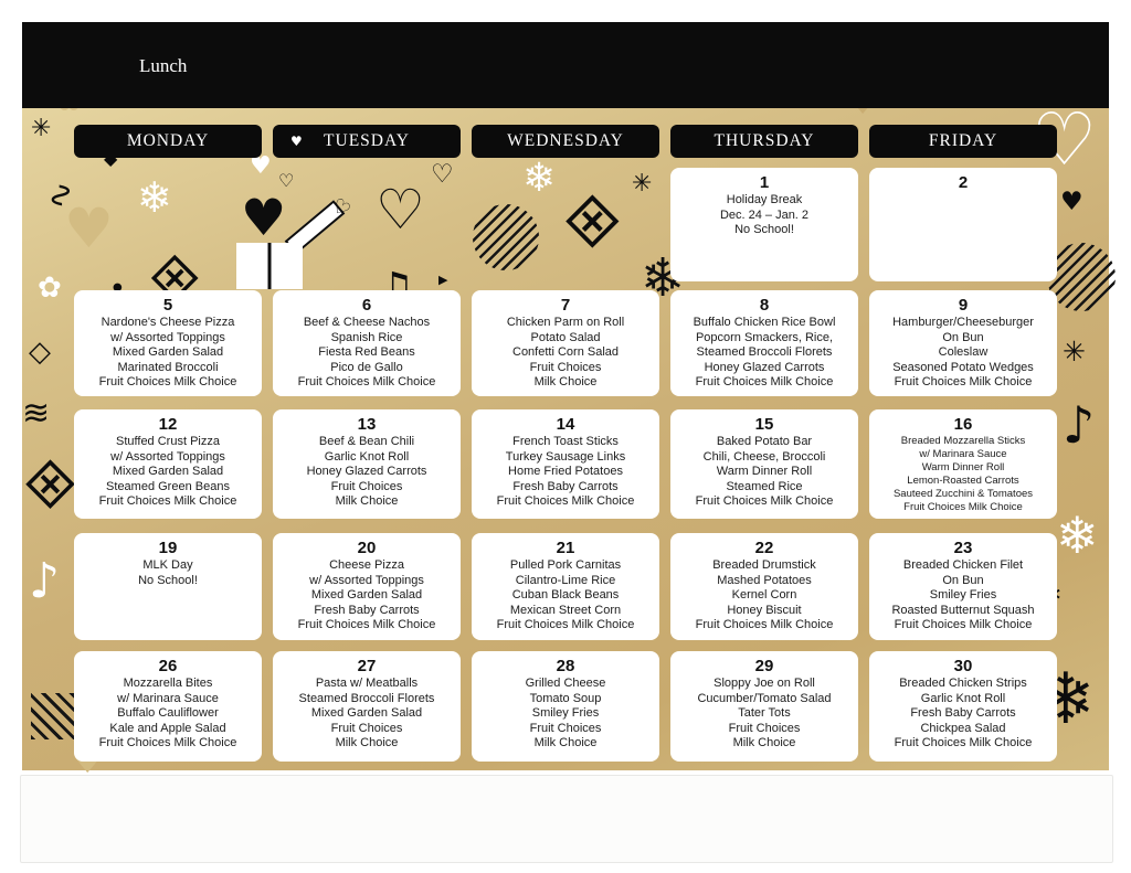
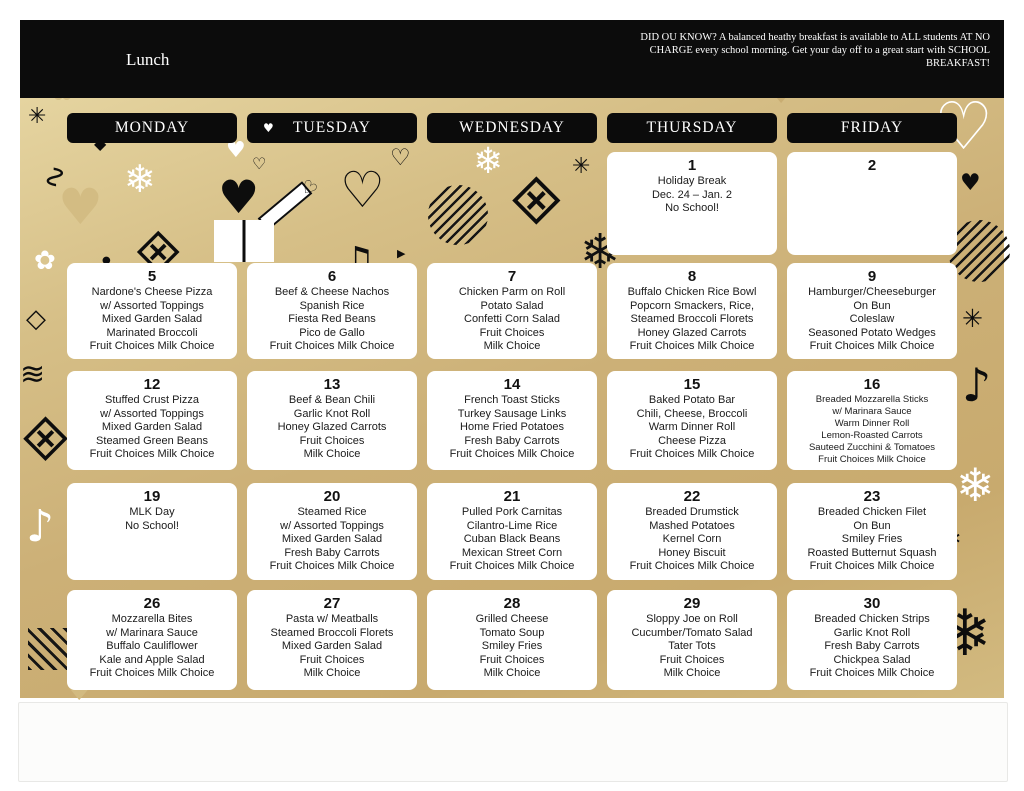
  Lunch
+ DID OU KNOW? A balanced heathy breakfast is available to ALL students AT NO CHARGE every school morning. Get your day off to a great start with SCHOOL BREAKFAST!
  ✳
  ❄
  ♥
  ♡
  ♥
  ♡
  ♡
  ♫
  ▶
  ●
  ❄
  ✳
  ❄
  ♡
  ♥
  ✳
  ♪
  ❄
  ❄
  ✿
  ◇
  ≋
  ♪
  ◆
  MONDAY
  ♥
  TUESDAY
  WEDNESDAY
  THURSDAY
  FRIDAY
  1
  Holiday Break
  Dec. 24 – Jan. 2
  No School!
  2
  5
  Nardone's Cheese Pizza
  w/ Assorted Toppings
  Mixed Garden Salad
  Marinated Broccoli
  Fruit Choices Milk Choice
  6
  Beef & Cheese Nachos
  Spanish Rice
  Fiesta Red Beans
  Pico de Gallo
  Fruit Choices Milk Choice
  7
  Chicken Parm on Roll
  Potato Salad
  Confetti Corn Salad
  Fruit Choices
  Milk Choice
  8
  Buffalo Chicken Rice Bowl
  Popcorn Smackers, Rice,
  Steamed Broccoli Florets
  Honey Glazed Carrots
  Fruit Choices Milk Choice
  9
  Hamburger/Cheeseburger
  On Bun
  Coleslaw
  Seasoned Potato Wedges
  Fruit Choices Milk Choice
  12
  Stuffed Crust Pizza
  w/ Assorted Toppings
  Mixed Garden Salad
  Steamed Green Beans
  Fruit Choices Milk Choice
  13
  Beef & Bean Chili
  Garlic Knot Roll
  Honey Glazed Carrots
  Fruit Choices
  Milk Choice
  14
  French Toast Sticks
  Turkey Sausage Links
  Home Fried Potatoes
  Fresh Baby Carrots
  Fruit Choices Milk Choice
  15
  Baked Potato Bar
  Chili, Cheese, Broccoli
  Warm Dinner Roll
- Steamed Rice
+ Cheese Pizza
  Fruit Choices Milk Choice
  16
  Breaded Mozzarella Sticks
  w/ Marinara Sauce
  Warm Dinner Roll
  Lemon-Roasted Carrots
  Sauteed Zucchini & Tomatoes
  Fruit Choices Milk Choice
  19
  MLK Day
  No School!
  20
- Cheese Pizza
+ Steamed Rice
  w/ Assorted Toppings
  Mixed Garden Salad
  Fresh Baby Carrots
  Fruit Choices Milk Choice
  21
  Pulled Pork Carnitas
  Cilantro-Lime Rice
  Cuban Black Beans
  Mexican Street Corn
  Fruit Choices Milk Choice
  22
  Breaded Drumstick
  Mashed Potatoes
  Kernel Corn
  Honey Biscuit
  Fruit Choices Milk Choice
  23
  Breaded Chicken Filet
  On Bun
  Smiley Fries
  Roasted Butternut Squash
  Fruit Choices Milk Choice
  26
  Mozzarella Bites
  w/ Marinara Sauce
  Buffalo Cauliflower
  Kale and Apple Salad
  Fruit Choices Milk Choice
  27
  Pasta w/ Meatballs
  Steamed Broccoli Florets
  Mixed Garden Salad
  Fruit Choices
  Milk Choice
  28
  Grilled Cheese
  Tomato Soup
  Smiley Fries
  Fruit Choices
  Milk Choice
  29
  Sloppy Joe on Roll
  Cucumber/Tomato Salad
  Tater Tots
  Fruit Choices
  Milk Choice
  30
  Breaded Chicken Strips
  Garlic Knot Roll
  Fresh Baby Carrots
  Chickpea Salad
  Fruit Choices Milk Choice
